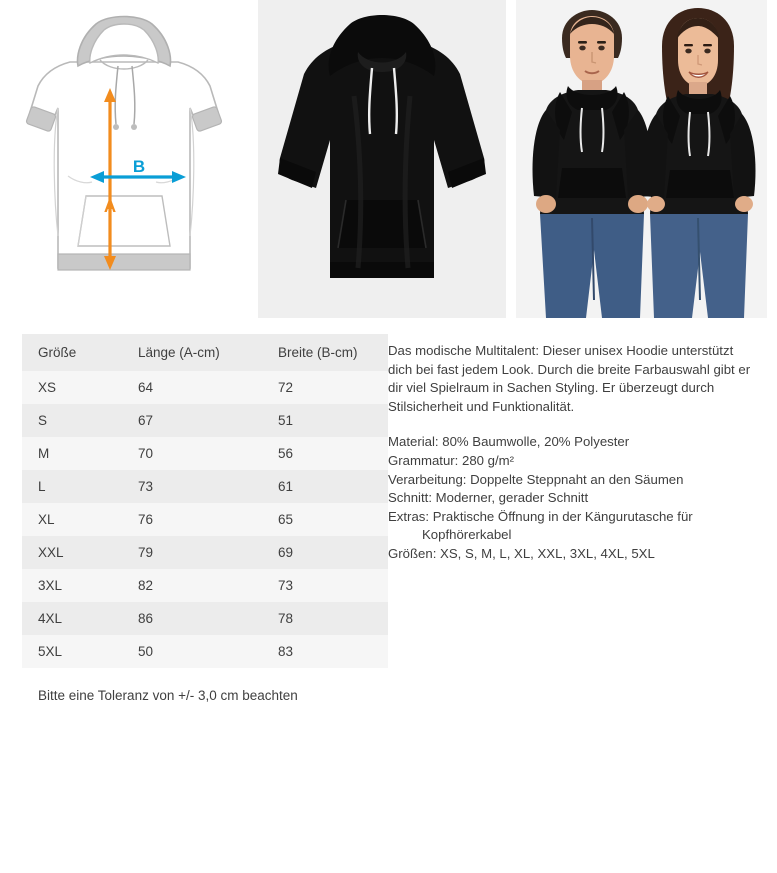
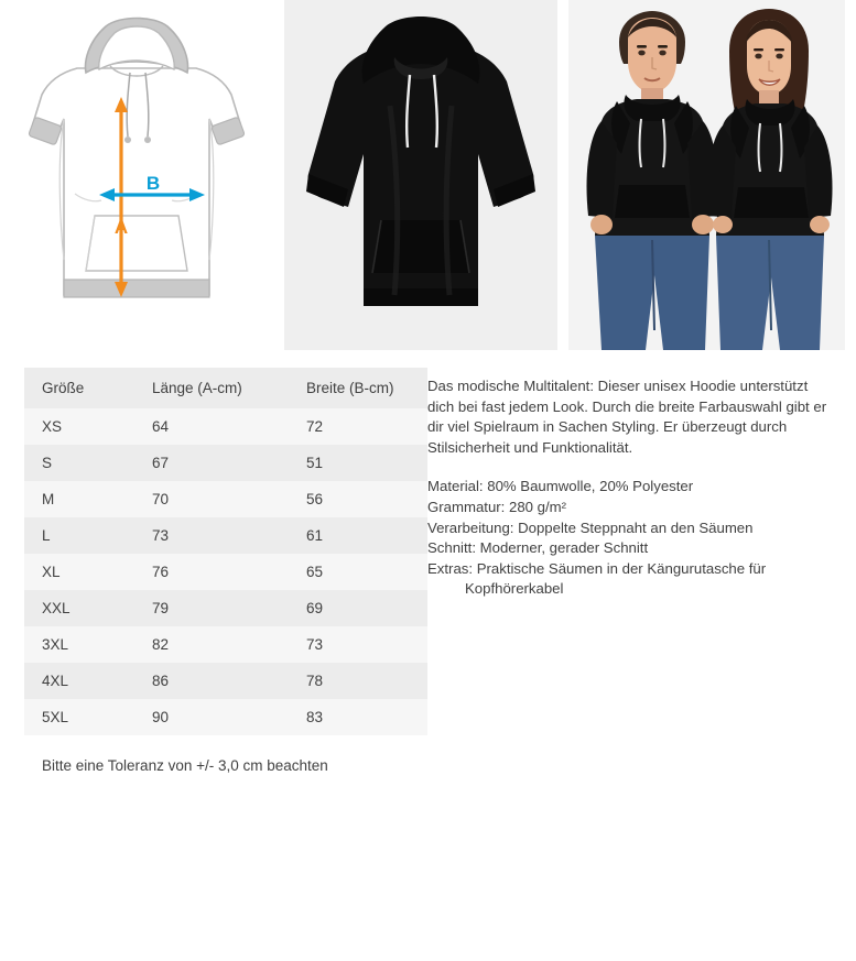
  A
  B
  Größe	Länge (A-cm)	Breite (B-cm)
  XS	64	72
  S	67	51
  M	70	56
  L	73	61
  XL	76	65
  XXL	79	69
  3XL	82	73
  4XL	86	78
- 5XL	50	83
+ 5XL	90	83
  Bitte eine Toleranz von +/- 3,0 cm beachten
  Das modische Multitalent: Dieser unisex Hoodie unterstützt dich bei fast jedem Look. Durch die breite Farbauswahl gibt er dir viel Spielraum in Sachen Styling. Er überzeugt durch Stilsicherheit und Funktionalität.
  Material: 80% Baumwolle, 20% Polyester
  Grammatur: 280 g/m²
  Verarbeitung: Doppelte Steppnaht an den Säumen
  Schnitt: Moderner, gerader Schnitt
- Extras: Praktische Öffnung in der Kängurutasche für
+ Extras: Praktische Säumen in der Kängurutasche für
  Kopfhörerkabel
- Größen: XS, S, M, L, XL, XXL, 3XL, 4XL, 5XL
